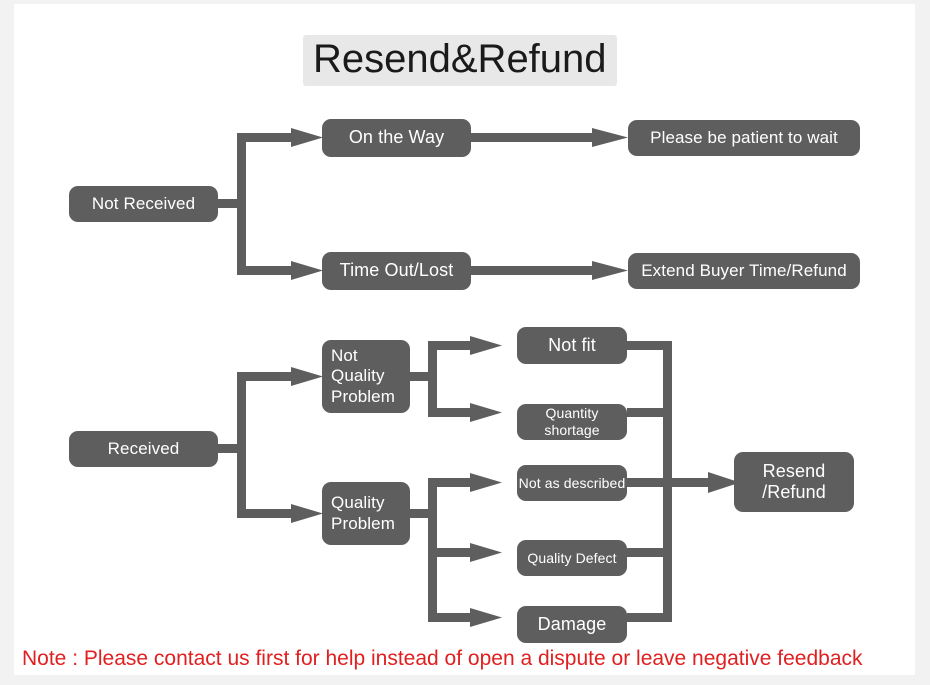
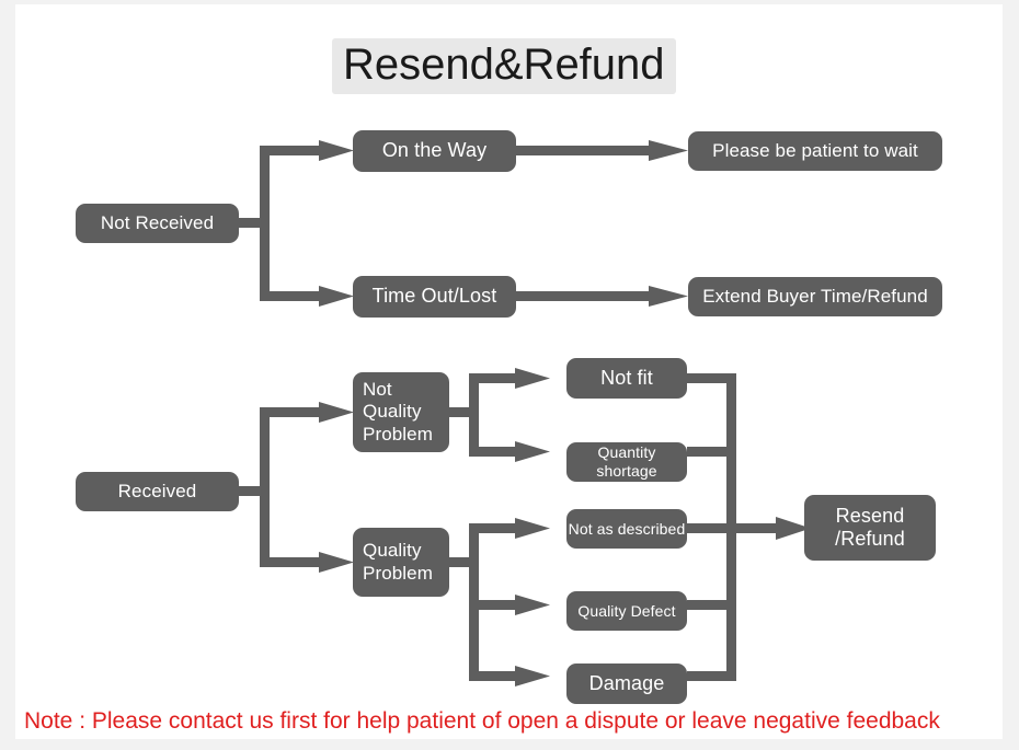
  Resend&Refund
  Not Received
  On the Way
  Please be patient to wait
  Time Out/Lost
  Extend Buyer Time/Refund
  Received
  Not
  Quality
  Problem
  Quality
  Problem
  Not fit
  Quantity shortage
  Not as described
  Quality Defect
  Damage
  Resend
  /Refund
- Note : Please contact us first for help instead of open a dispute or leave negative feedback
+ Note : Please contact us first for help patient of open a dispute or leave negative feedback
